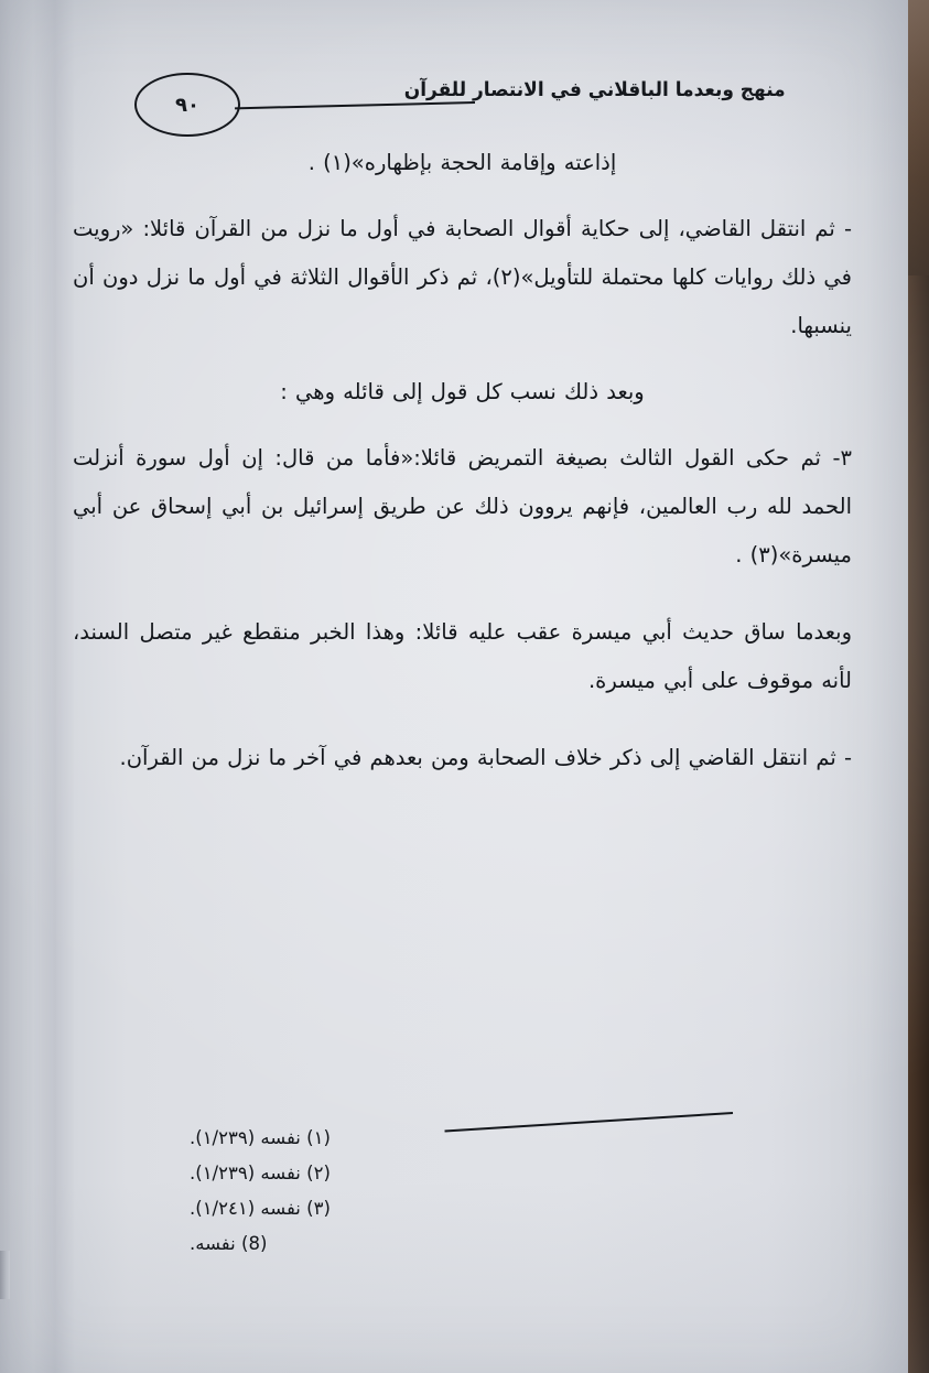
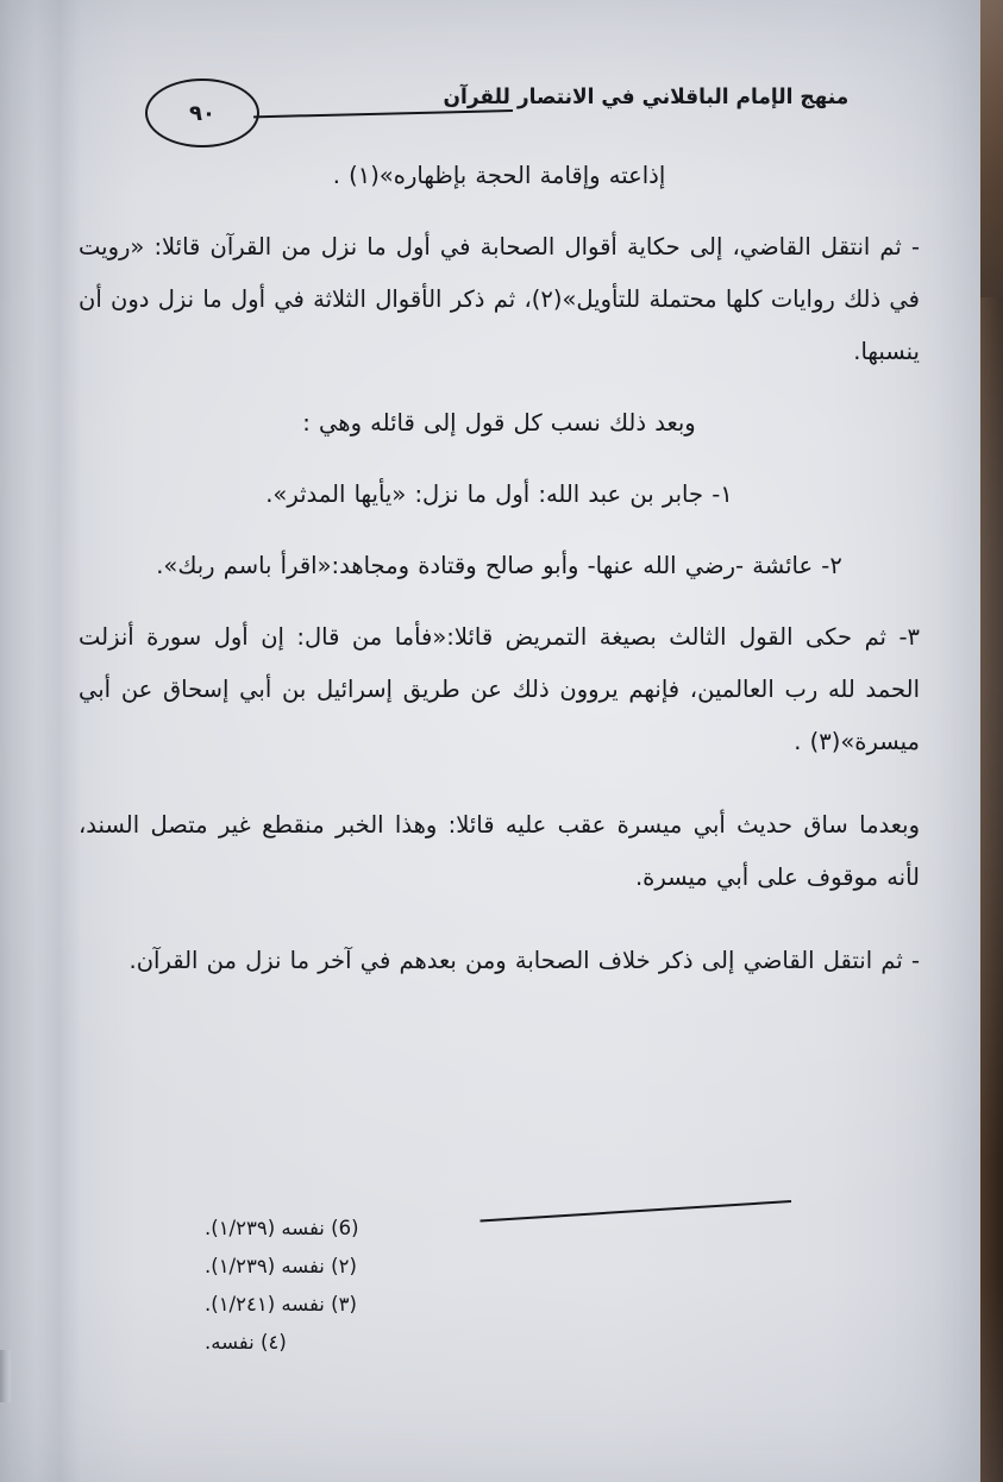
- منهج وبعدما الباقلاني في الانتصار للقرآن
+ منهج الإمام الباقلاني في الانتصار للقرآن
  ٩٠
  إذاعته وإقامة الحجة بإظهاره»(١) .
  - ثم انتقل القاضي، إلى حكاية أقوال الصحابة في أول ما نزل من القرآن قائلا: «رويت في ذلك روايات كلها محتملة للتأويل»(٢)، ثم ذكر الأقوال الثلاثة في أول ما نزل دون أن ينسبها.
  وبعد ذلك نسب كل قول إلى قائله وهي :
+ ١- جابر بن عبد الله: أول ما نزل: «يأيها المدثر».
+ ٢- عائشة -رضي الله عنها- وأبو صالح وقتادة ومجاهد:«اقرأ باسم ربك».
  ٣- ثم حكى القول الثالث بصيغة التمريض قائلا:«فأما من قال: إن أول سورة أنزلت الحمد لله رب العالمين، فإنهم يروون ذلك عن طريق إسرائيل بن أبي إسحاق عن أبي ميسرة»(٣) .
  وبعدما ساق حديث أبي ميسرة عقب عليه قائلا: وهذا الخبر منقطع غير متصل السند، لأنه موقوف على أبي ميسرة.
  - ثم انتقل القاضي إلى ذكر خلاف الصحابة ومن بعدهم في آخر ما نزل من القرآن.
- (١) نفسه (١/٢٣٩).
+ (6) نفسه (١/٢٣٩).
  (٢) نفسه (١/٢٣٩).
  (٣) نفسه (١/٢٤١).
- (8) نفسه.
+ (٤) نفسه.
